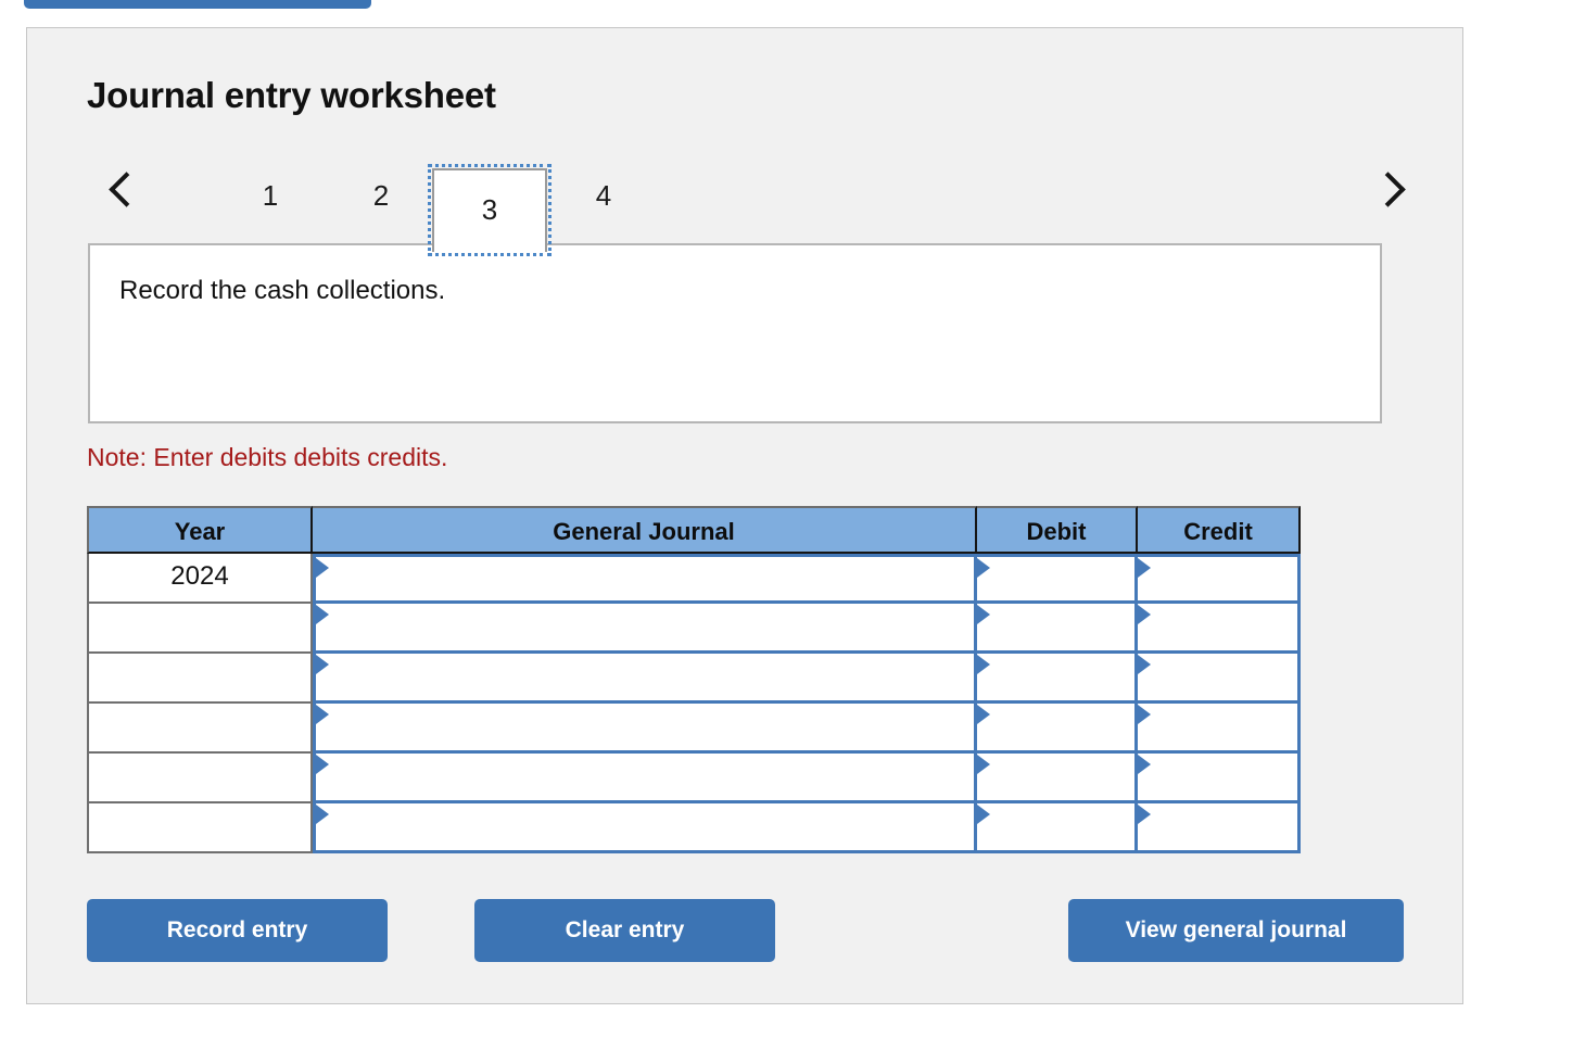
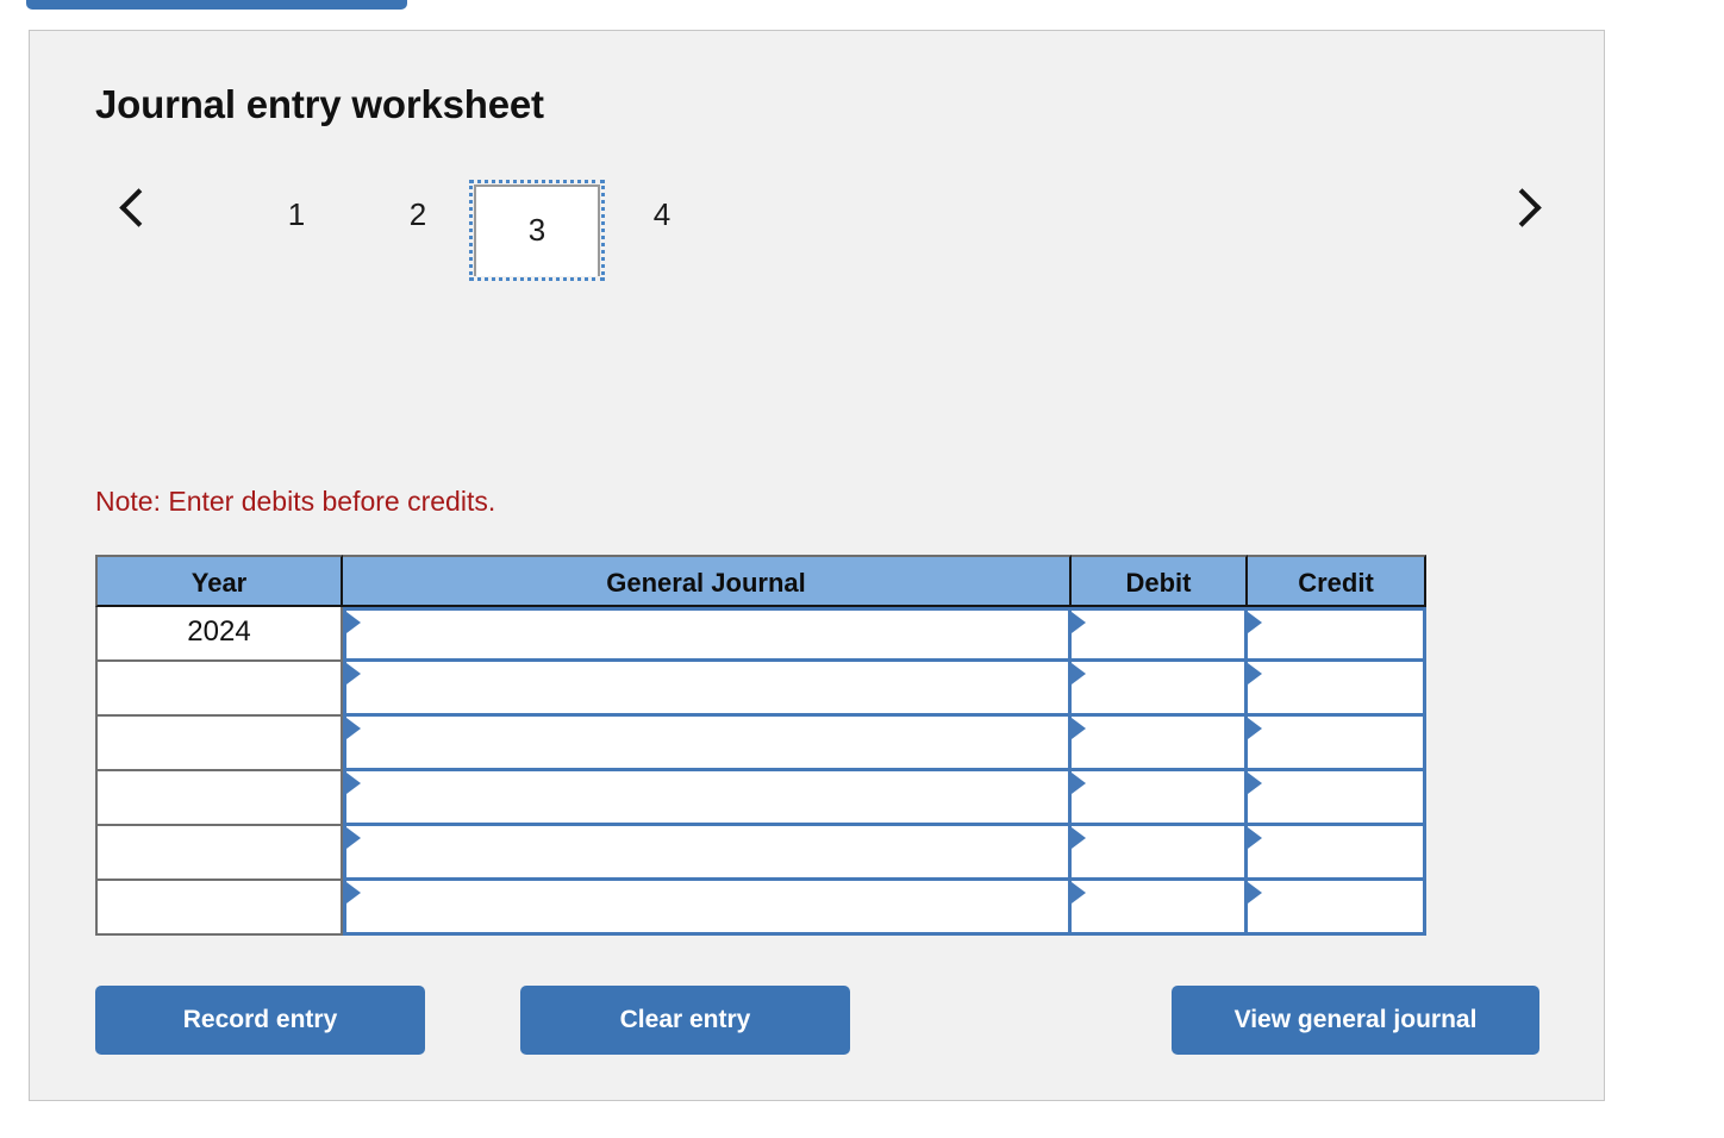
  Journal entry worksheet
  1
  2
  3
  4
- Record the cash collections.
- Note: Enter debits debits credits.
+ Note: Enter debits before credits.
  Year
  General Journal
  Debit
  Credit
  2024
  Record entry
  Clear entry
  View general journal
